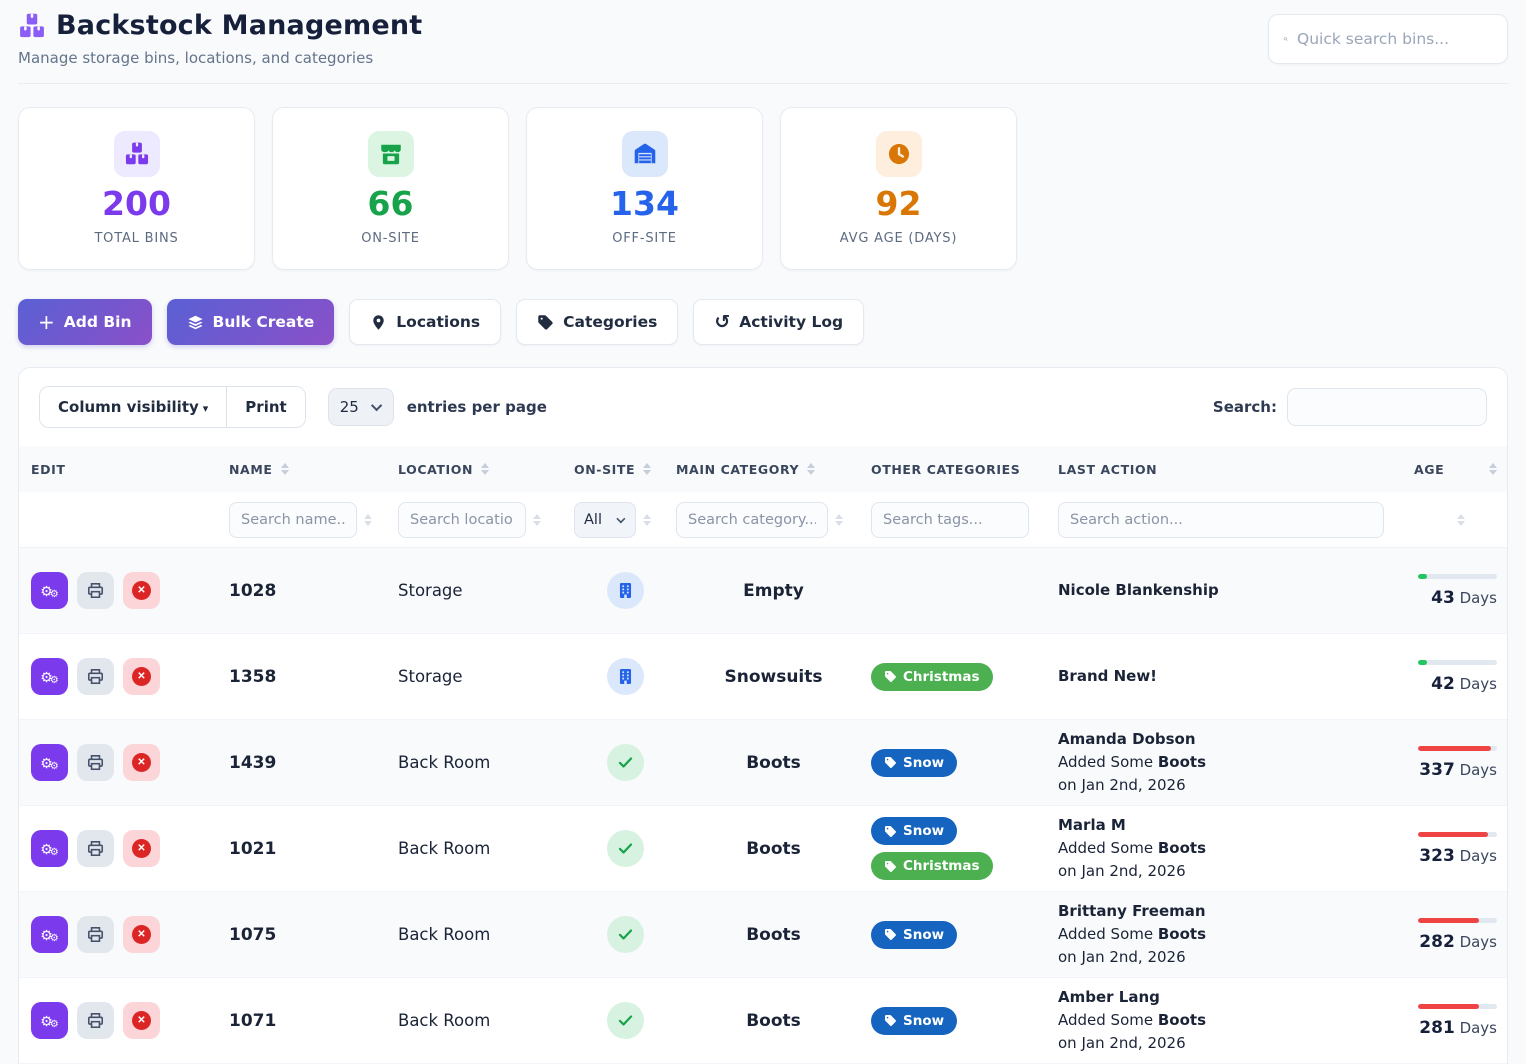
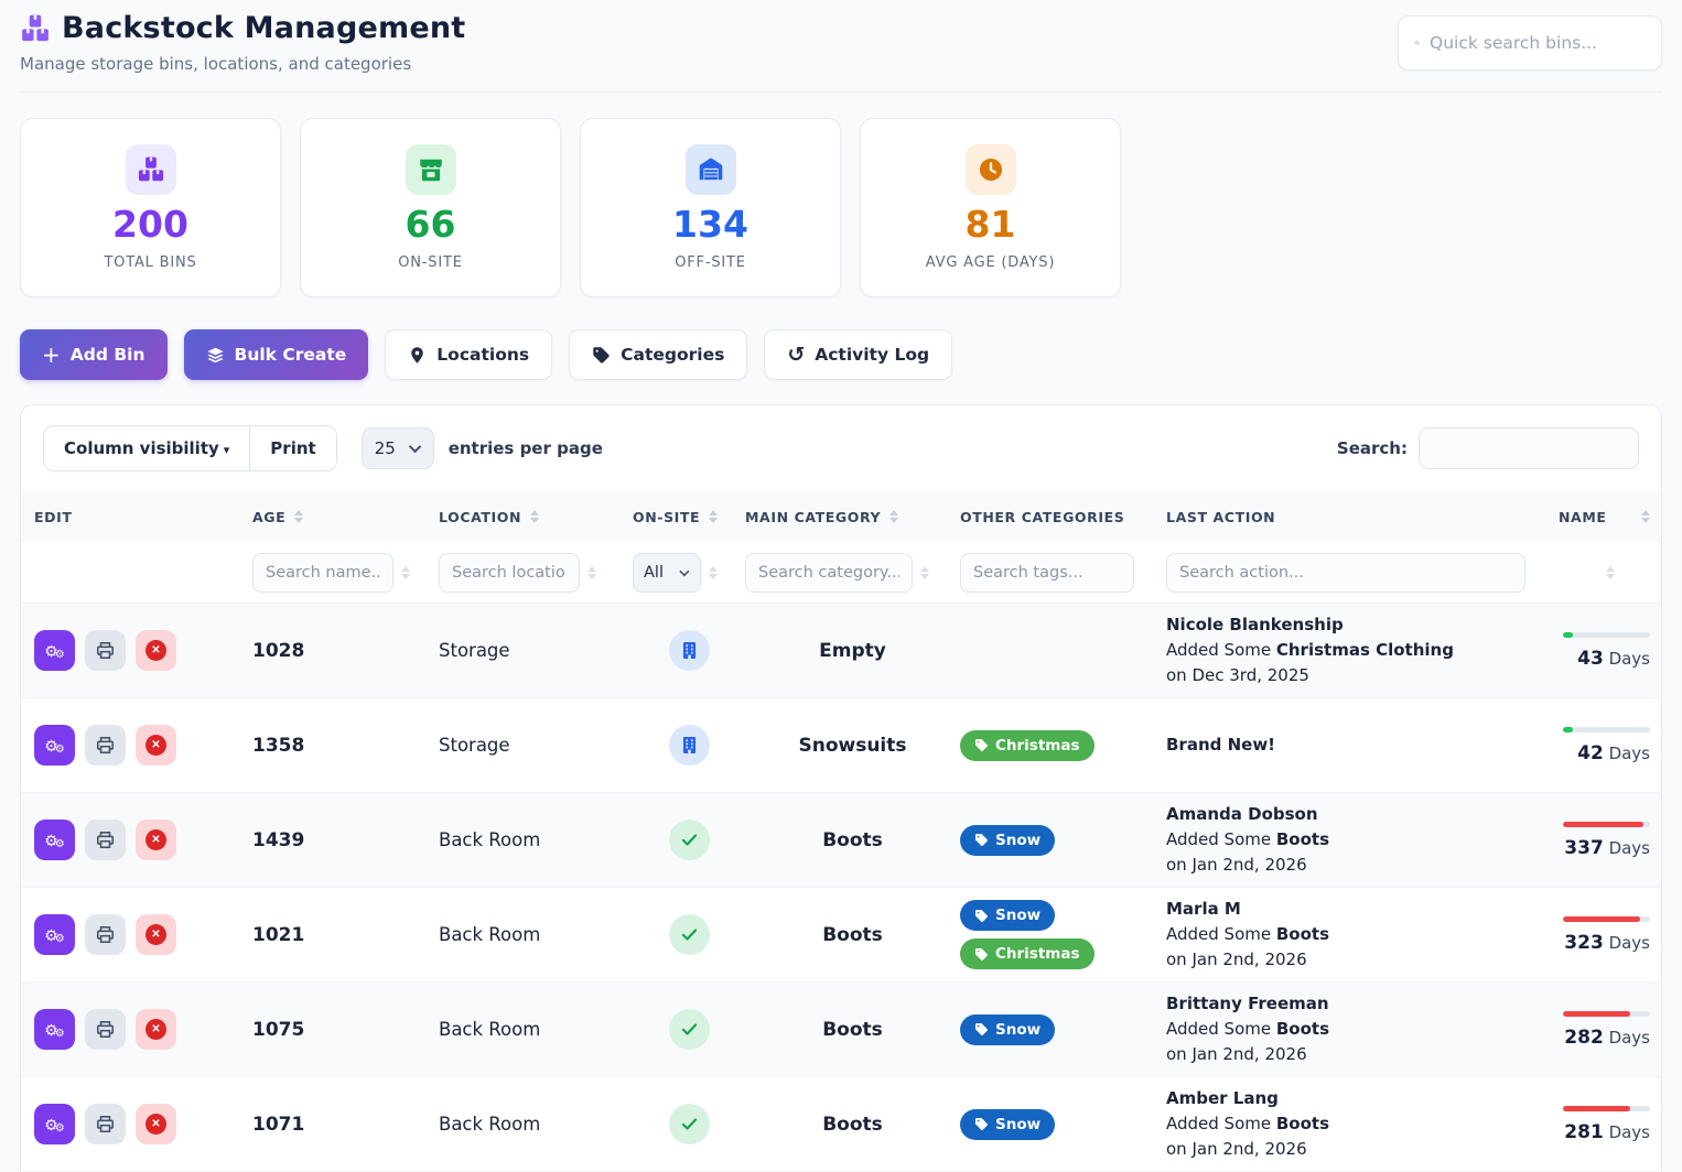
  Backstock Management
  Manage storage bins, locations, and categories
  Quick search bins...
  200
  TOTAL BINS
  66
  ON-SITE
  134
  OFF-SITE
- 92
+ 81
  AVG AGE (DAYS)
  +
  Add Bin
  Bulk Create
  Locations
  Categories
  ↺
  Activity Log
  Column visibility ▾
  Print
  25
  entries per page
  Search:
  EDIT
- NAME
+ AGE
  LOCATION
  ON-SITE
  MAIN CATEGORY
  OTHER CATEGORIES
  LAST ACTION
- AGE
+ NAME
  Search name..
  Search locatio
  All
  Search category...
  Search tags...
  Search action...
  ⚙
  ⚙
  ✕
  1028
  Storage
  Empty
  Nicole Blankenship
+ Added Some Christmas Clothing
+ on Dec 3rd, 2025
  43 Days
  ⚙
  ⚙
  ✕
  1358
  Storage
  Snowsuits
  Christmas
  Brand New!
  42 Days
  ⚙
  ⚙
  ✕
  1439
  Back Room
  Boots
  Snow
  Amanda Dobson
  Added Some Boots
  on Jan 2nd, 2026
  337 Days
  ⚙
  ⚙
  ✕
  1021
  Back Room
  Boots
  Snow
  Christmas
  Marla M
  Added Some Boots
  on Jan 2nd, 2026
  323 Days
  ⚙
  ⚙
  ✕
  1075
  Back Room
  Boots
  Snow
  Brittany Freeman
  Added Some Boots
  on Jan 2nd, 2026
  282 Days
  ⚙
  ⚙
  ✕
  1071
  Back Room
  Boots
  Snow
  Amber Lang
  Added Some Boots
  on Jan 2nd, 2026
  281 Days
